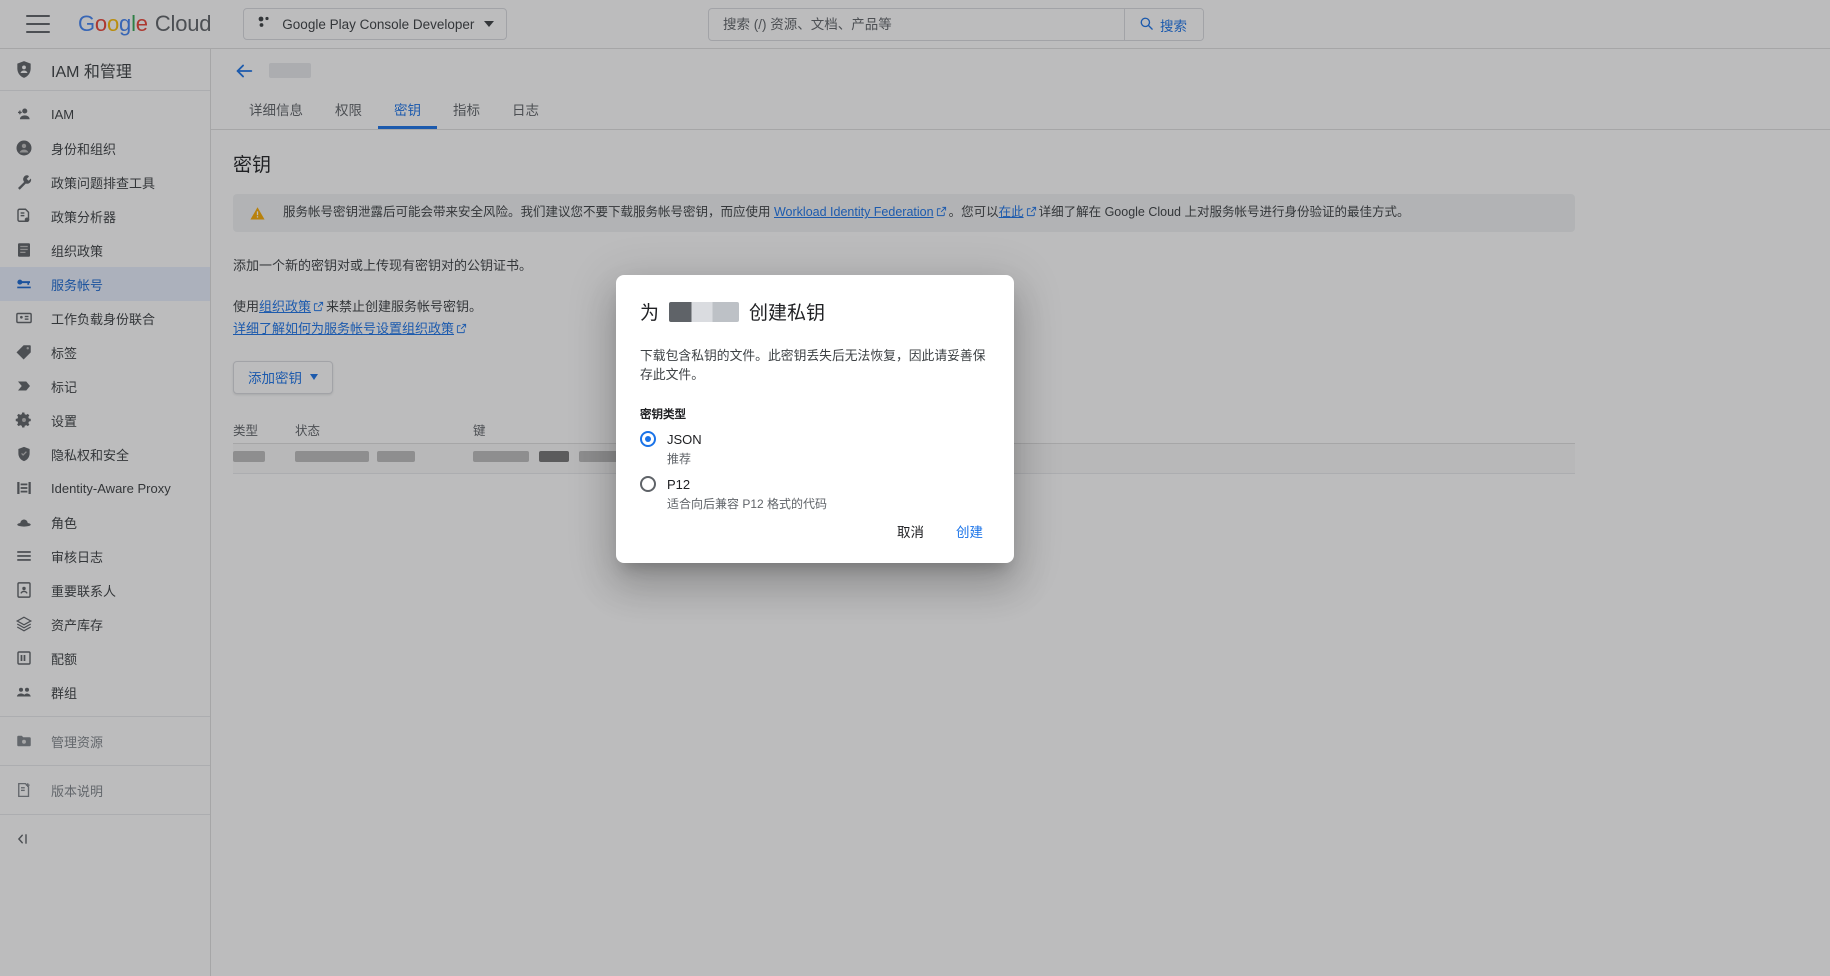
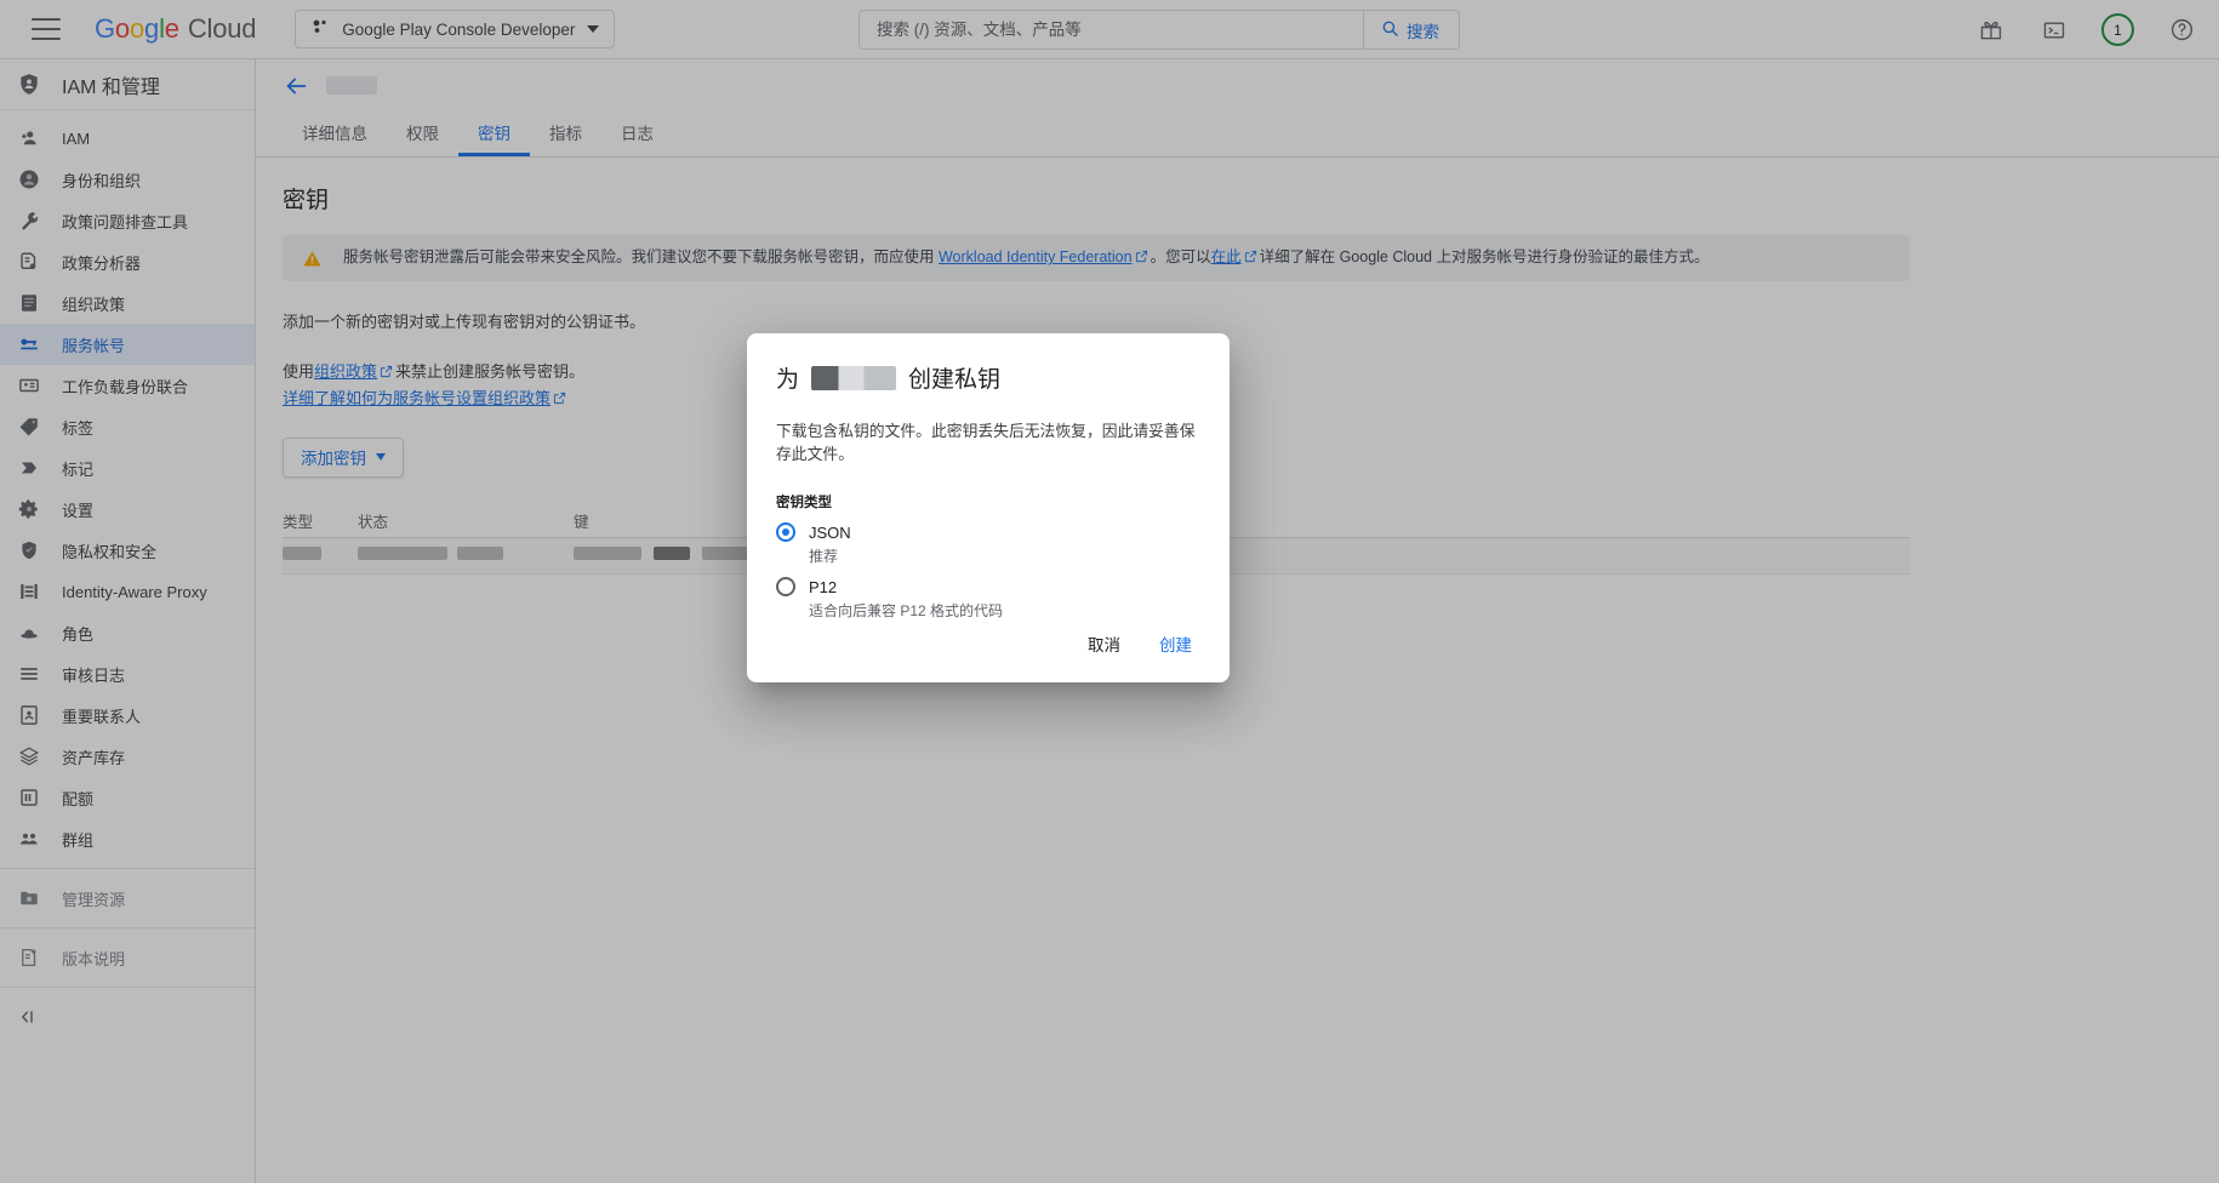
  G
  o
  o
  g
  l
  e
  Cloud
  Google Play Console Developer
  搜索 (/) 资源、文档、产品等
  搜索
+ 1
  IAM 和管理
  IAM
  身份和组织
  政策问题排查工具
  政策分析器
  组织政策
  服务帐号
  工作负载身份联合
  标签
  标记
  设置
  隐私权和安全
  Identity-Aware Proxy
  角色
  审核日志
  重要联系人
  资产库存
  配额
  群组
  管理资源
  版本说明
  详细信息
  权限
  密钥
  指标
  日志
  密钥
  服务帐号密钥泄露后可能会带来安全风险。我们建议您不要下载服务帐号密钥，而应使用 Workload Identity Federation 。您可以在此 详细了解在 Google Cloud 上对服务帐号进行身份验证的最佳方式。
  添加一个新的密钥对或上传现有密钥对的公钥证书。
  使用组织政策 来禁止创建服务帐号密钥。
  详细了解如何为服务帐号设置组织政策
  添加密钥
  类型
  状态
  键
  为
  创建私钥
  下载包含私钥的文件。此密钥丢失后无法恢复，因此请妥善保存此文件。
  密钥类型
  JSON
  推荐
  P12
  适合向后兼容 P12 格式的代码
  取消
  创建
